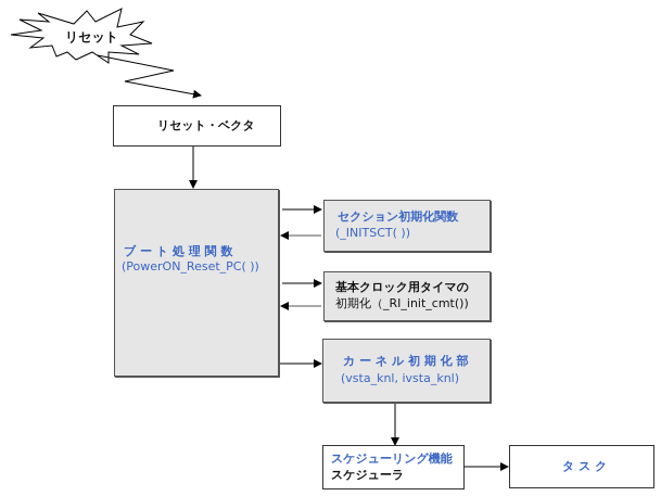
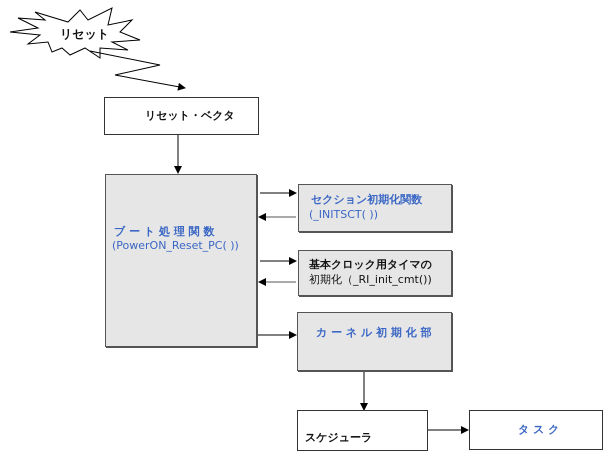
  リセット
  リセット・ベクタ
  ブ ー ト 処 理 関 数
  (PowerON_Reset_PC( ))
  セクション初期化関数
  (_INITSCT( ))
  基本クロック用タイマの
  初期化（_RI_init_cmt())
  カ ー ネ ル 初 期 化 部
- (vsta_knl, ivsta_knl)
- スケジューリング機能
  スケジューラ
  タ ス ク
